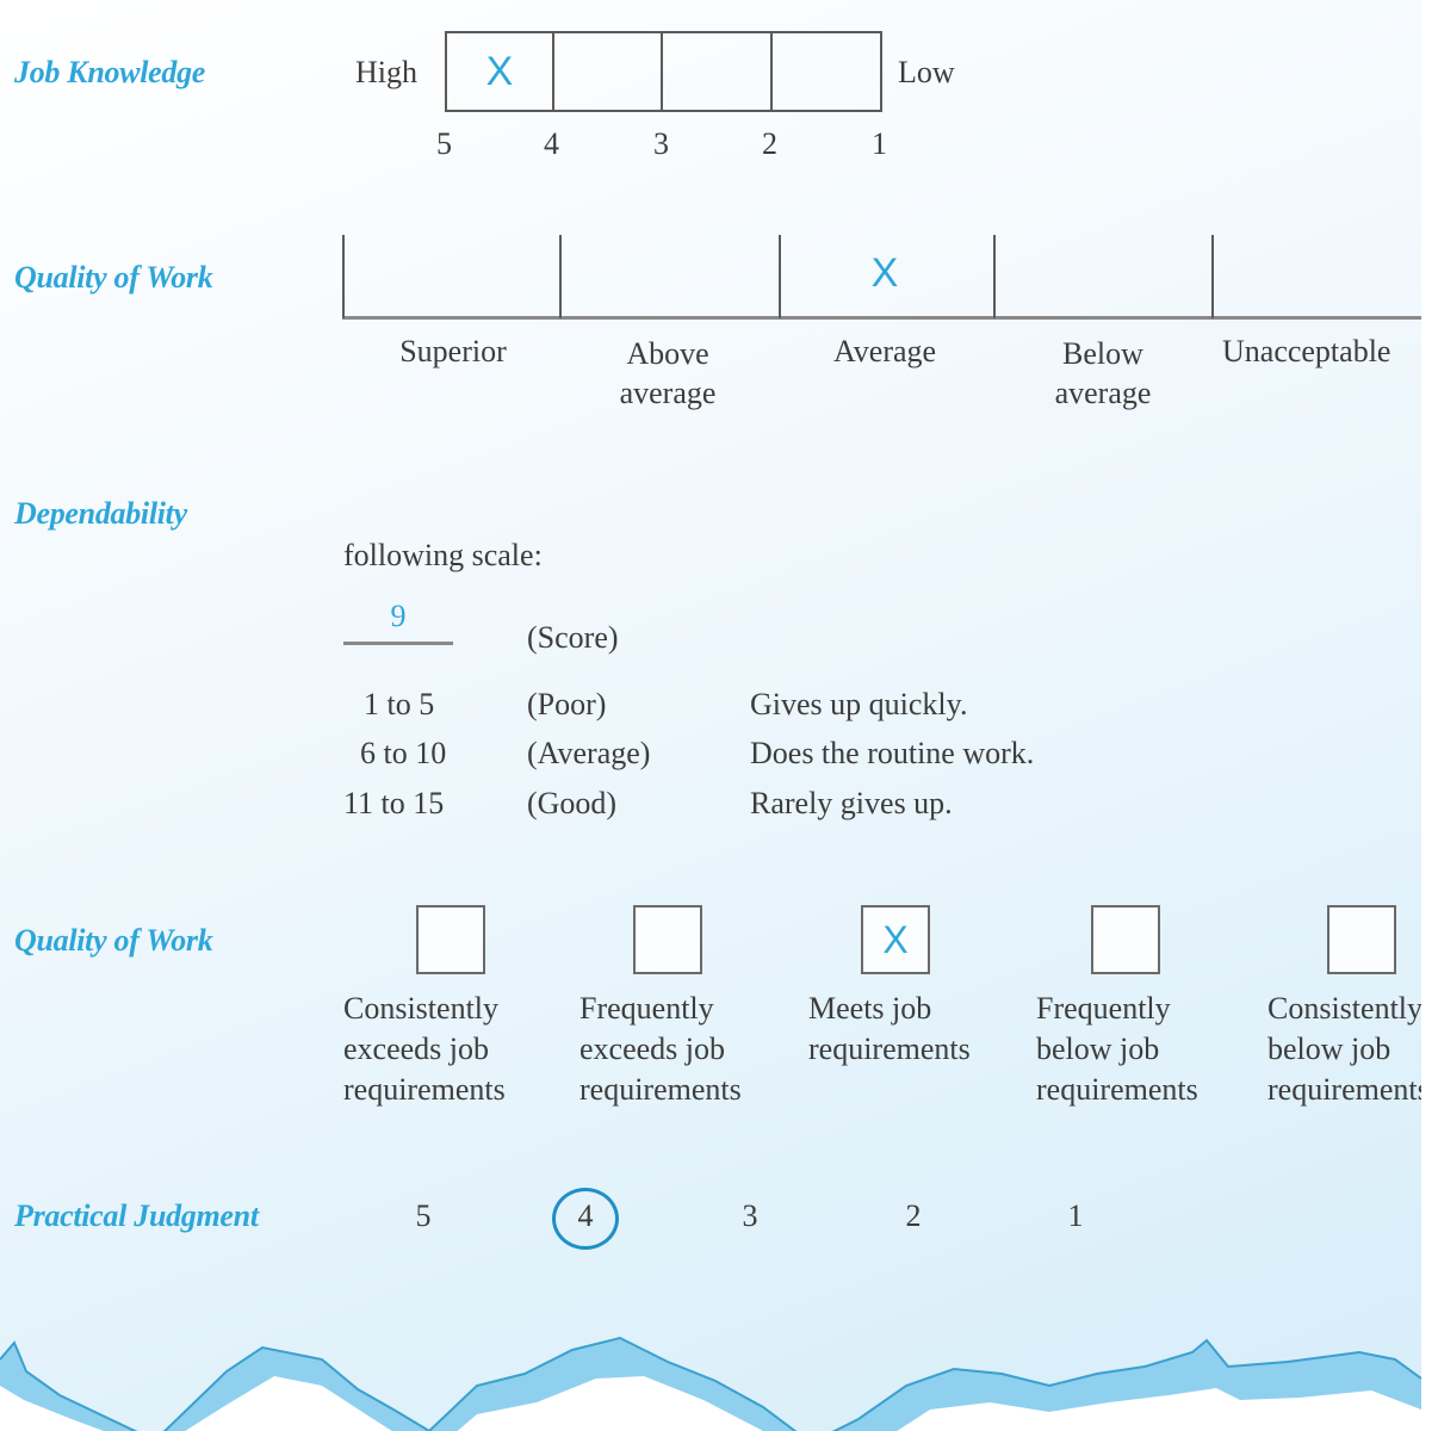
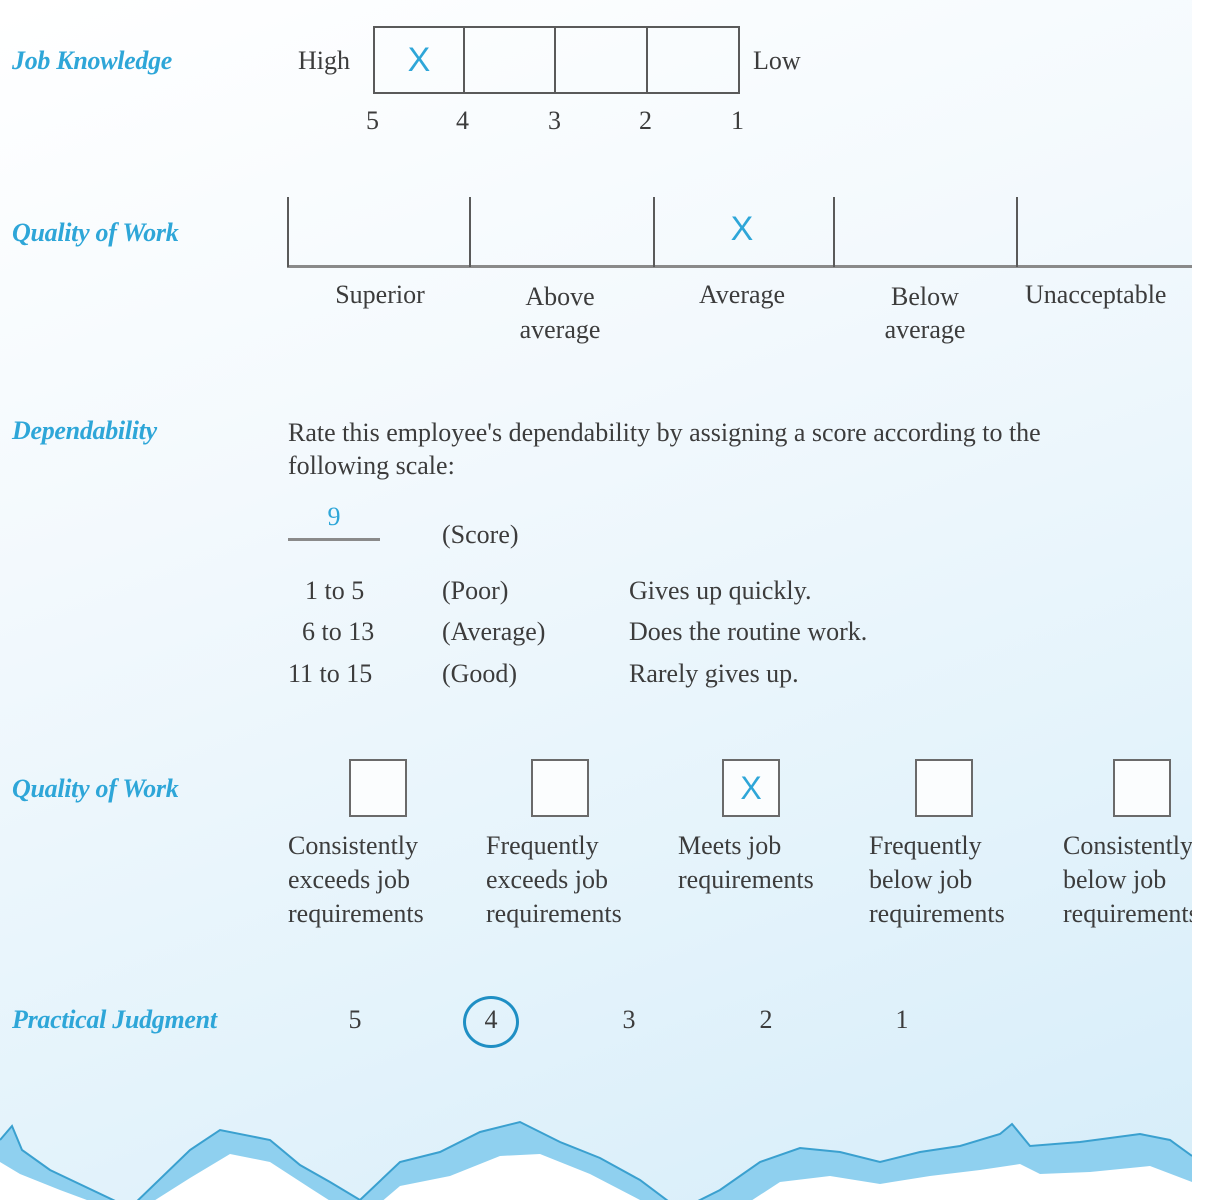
  Job Knowledge
  High
  X
  Low
  5
  4
  3
  2
  1
  Quality of Work
  X
  Superior
  Above
  average
  Average
  Below
  average
  Unacceptable
  Dependability
+ Rate this employee's dependability by assigning a score according to the
  following scale:
  9
  (Score)
  1 to 5
  (Poor)
  Gives up quickly.
- 6 to 10
+ 6 to 13
  (Average)
  Does the routine work.
  11 to 15
  (Good)
  Rarely gives up.
  Quality of Work
  X
  Consistently
  exceeds job
  requirements
  Frequently
  exceeds job
  requirements
  Meets job
  requirements
  Frequently
  below job
  requirements
  Consistently
  below job
  requirement
  Practical Judgment
  5
  4
  3
  2
  1
